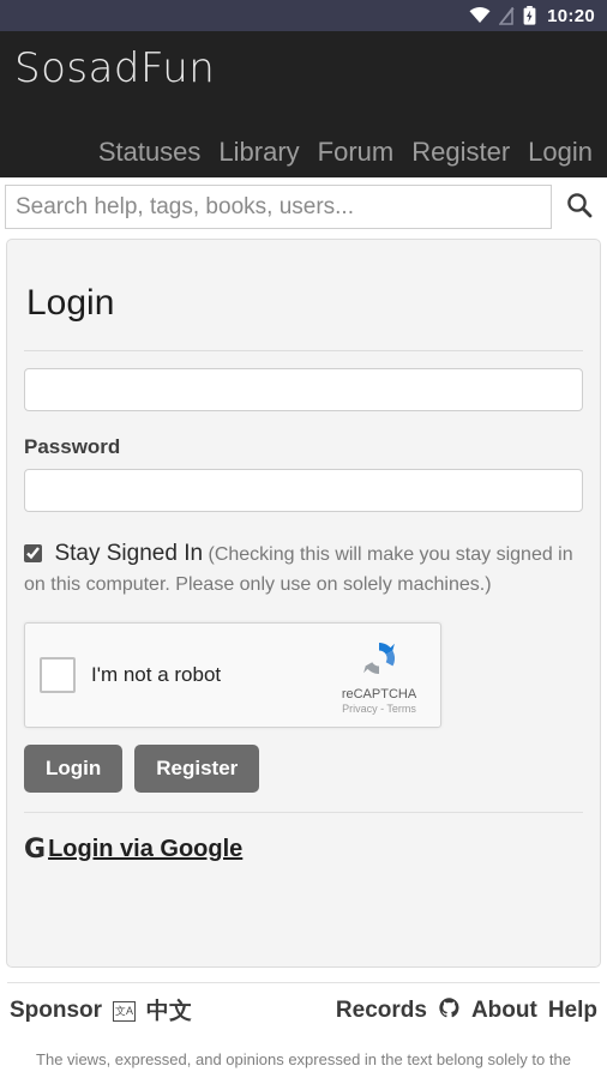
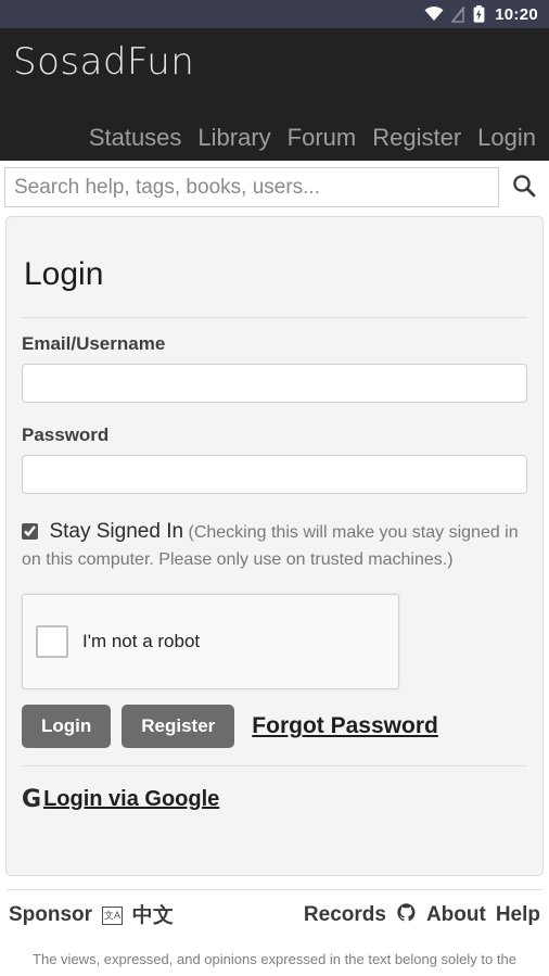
  10:20
  SosadFun
  Statuses
  Library
  Forum
  Register
  Login
  Search help, tags, books, users...
  Login
+ Email/Username
  Password
- Stay Signed In (Checking this will make you stay signed in on this computer. Please only use on solely machines.)
+ Stay Signed In (Checking this will make you stay signed in on this computer. Please only use on trusted machines.)
  I'm not a robot
- reCAPTCHA
- Privacy - Terms
  Login
  Register
+ Forgot Password
  G
  Login via Google
  Sponsor
  文A
  中文
  Records
  About
  Help
  The views, expressed, and opinions expressed in the text belong solely to the
